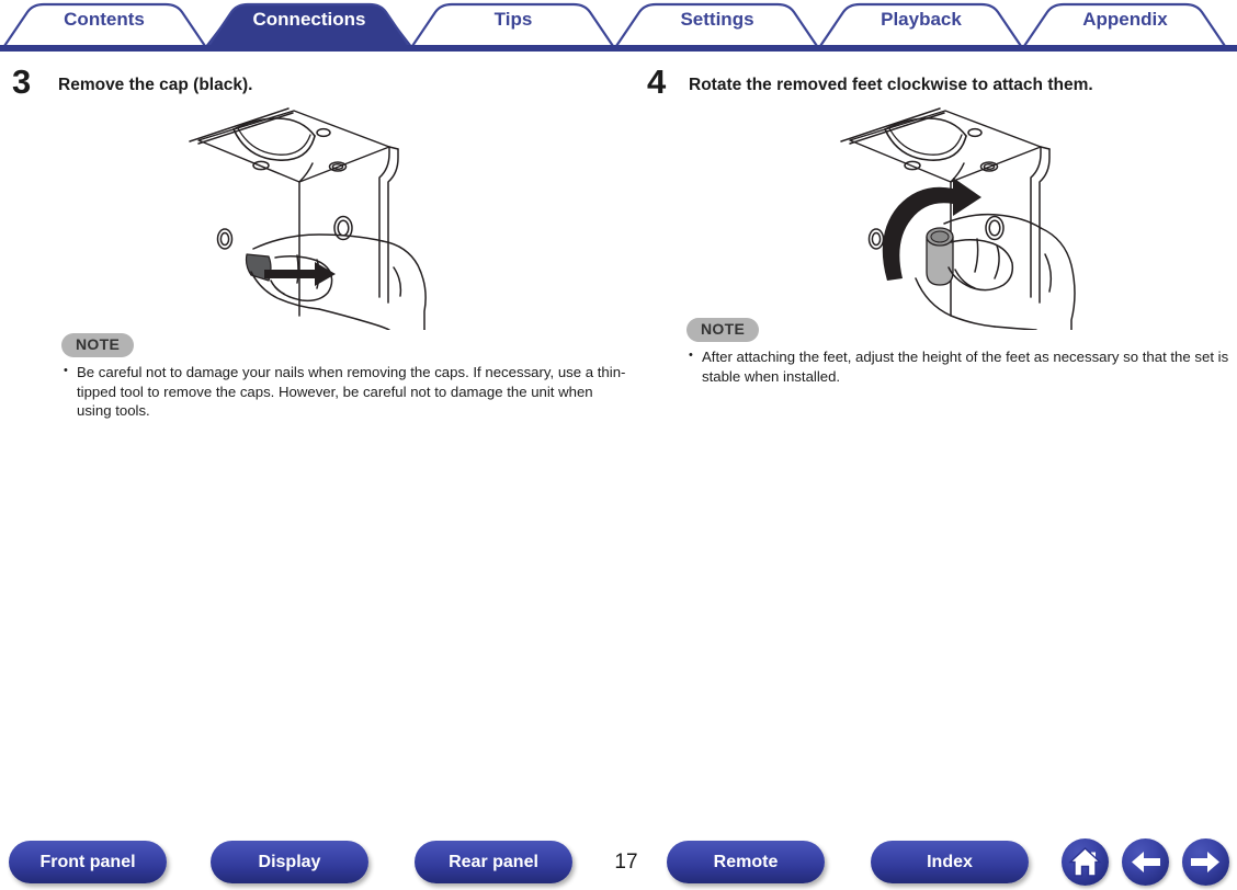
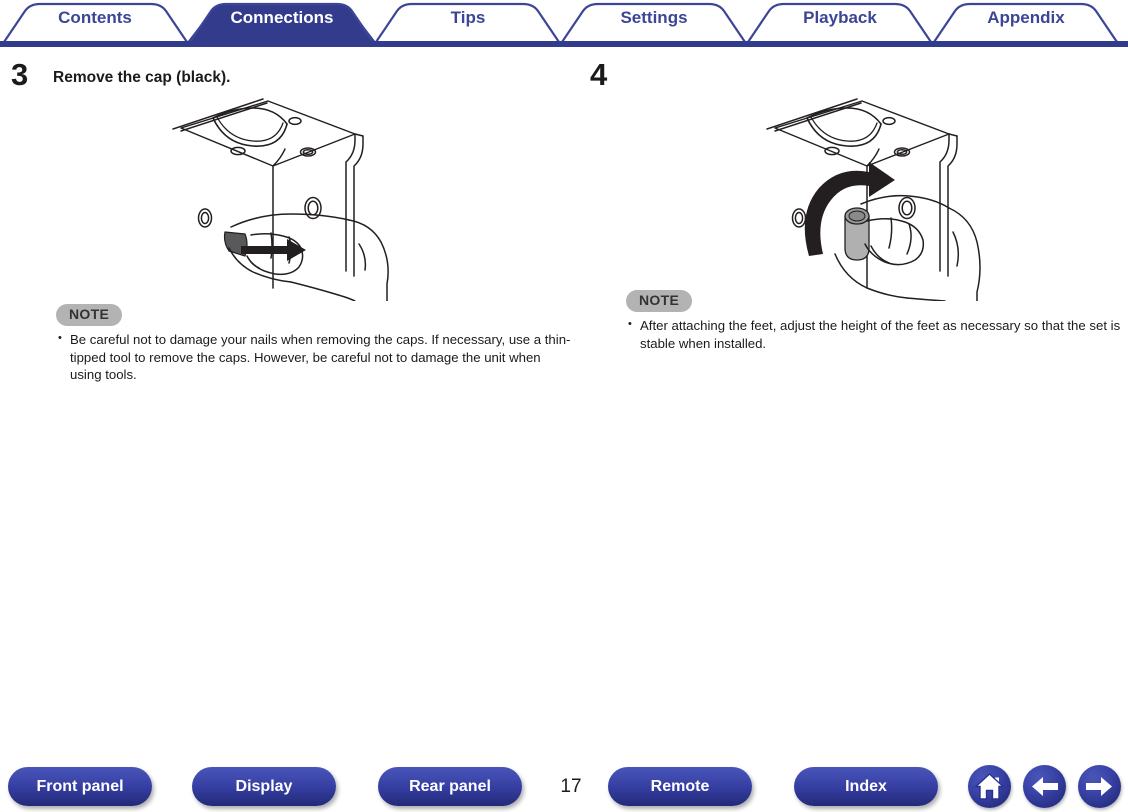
  Contents
  Connections
  Tips
  Settings
  Playback
  Appendix
  3
  Remove the cap (black).
  NOTE
  Be careful not to damage your nails when removing the caps. If necessary, use a thin-tipped tool to remove the caps. However, be careful not to damage the unit when using tools.
  4
- Rotate the removed feet clockwise to attach them.
  NOTE
  After attaching the feet, adjust the height of the feet as necessary so that the set is stable when installed.
  Front panel
  Display
  Rear panel
  17
  Remote
  Index
